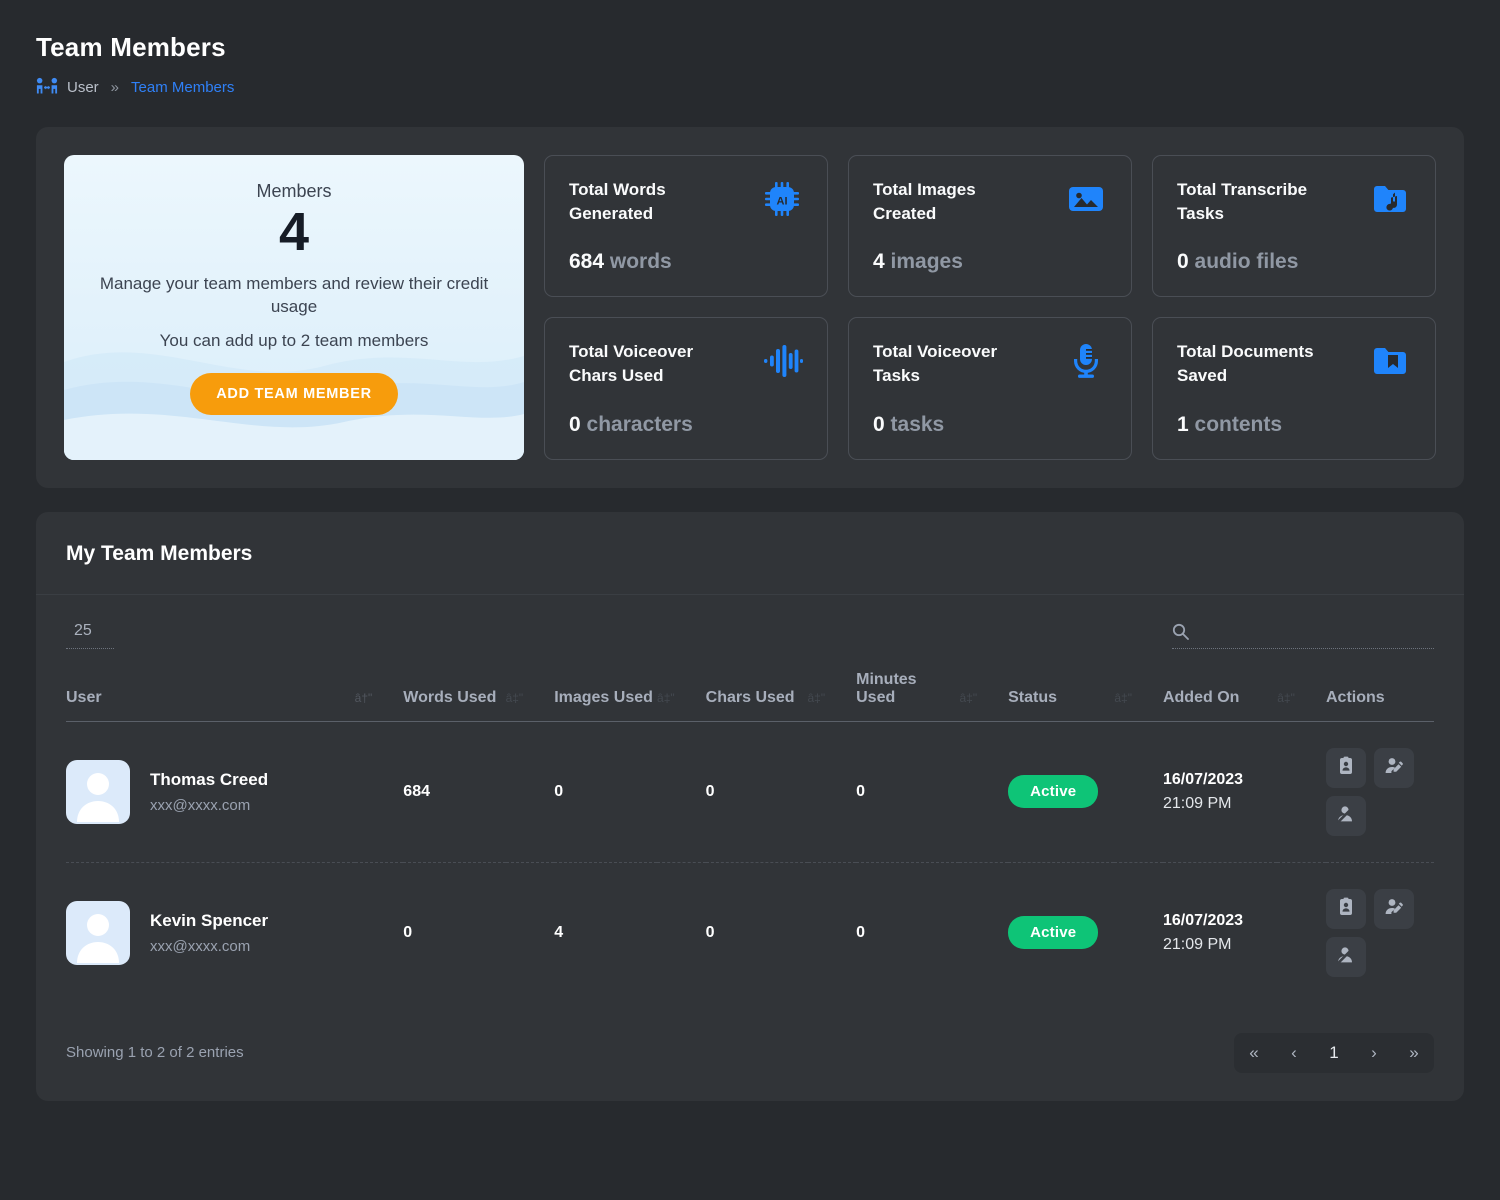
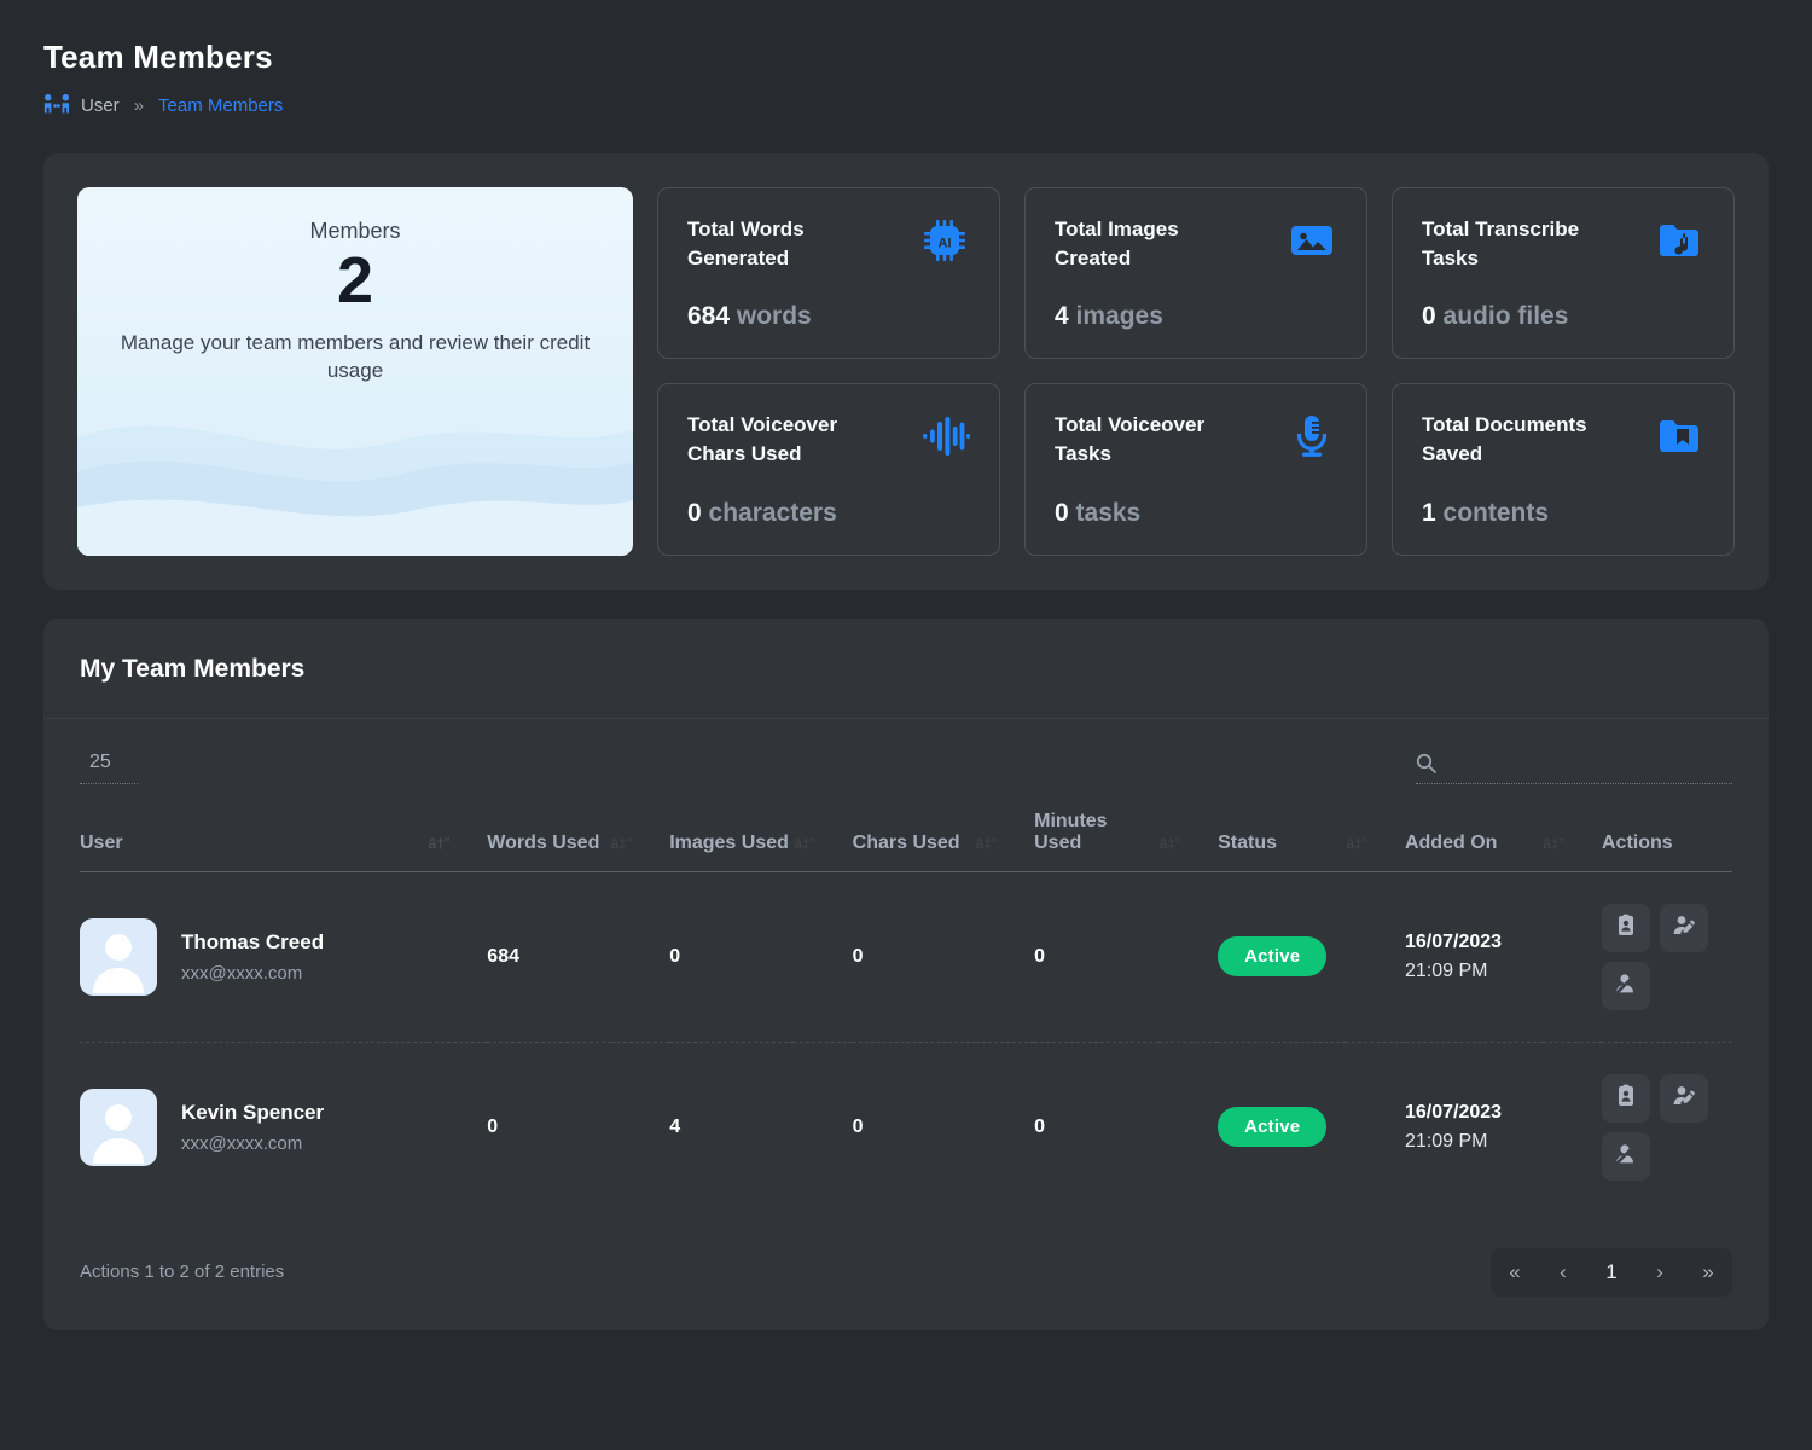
  Team Members
  User
  »
  Team Members
  Members
- 4
+ 2
  Manage your team members and review their credit usage
- You can add up to 2 team members
- ADD TEAM MEMBER
  Total Words Generated
  AI
  684 words
  Total Images Created
  4 images
  Total Transcribe Tasks
  0 audio files
  Total Voiceover Chars Used
  0 characters
  Total Voiceover Tasks
  0 tasks
  Total Documents Saved
  1 contents
  My Team Members
  25
  User	â†"	Words Used		Images Used		Chars Used		Minutes Used		Status		Added On		Actions
  Thomas Creed xxx@xxxx.com		684		0		0		0		Active		16/07/2023 21:09 PM
  Kevin Spencer xxx@xxxx.com		0		4		0		0		Active		16/07/2023 21:09 PM
- Showing 1 to 2 of 2 entries
+ Actions 1 to 2 of 2 entries
  «
  ‹
  1
  ›
  »
